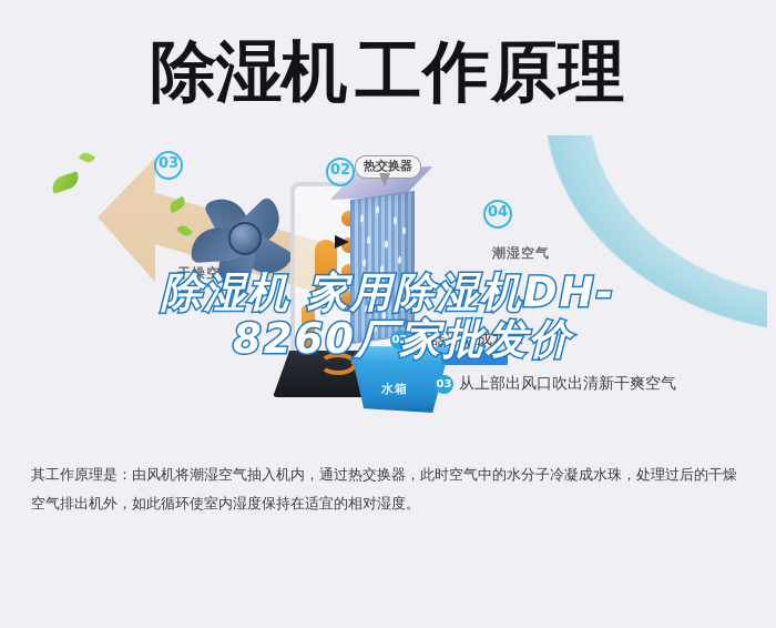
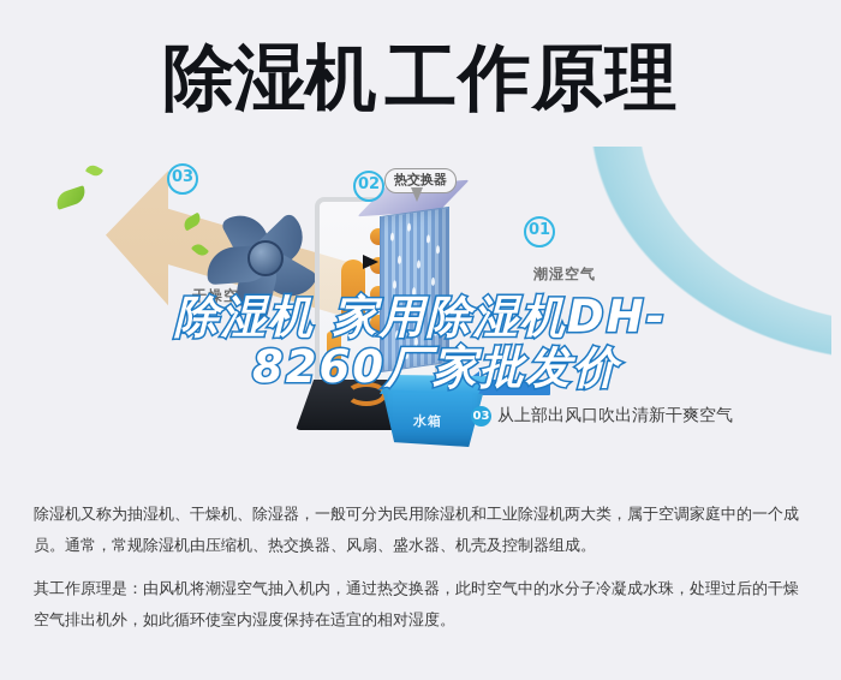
  除湿机工作原理
- 04
+ 01
  潮湿空气
  干燥空
  03
  02
  热交换器
  水箱
- 02 发器冷凝成水珠
  03 从上部出风口吹出清新干爽空气
  除湿机 家用除湿机DH-
  8260厂家批发价
+ 除湿机又称为抽湿机、干燥机、除湿器，一般可分为民用除湿机和工业除湿机两大类，属于空调家庭中的一个成员。通常，常规除湿机由压缩机、热交换器、风扇、盛水器、机壳及控制器组成。
  其工作原理是：由风机将潮湿空气抽入机内，通过热交换器，此时空气中的水分子冷凝成水珠，处理过后的干燥空气排出机外，如此循环使室内湿度保持在适宜的相对湿度。
